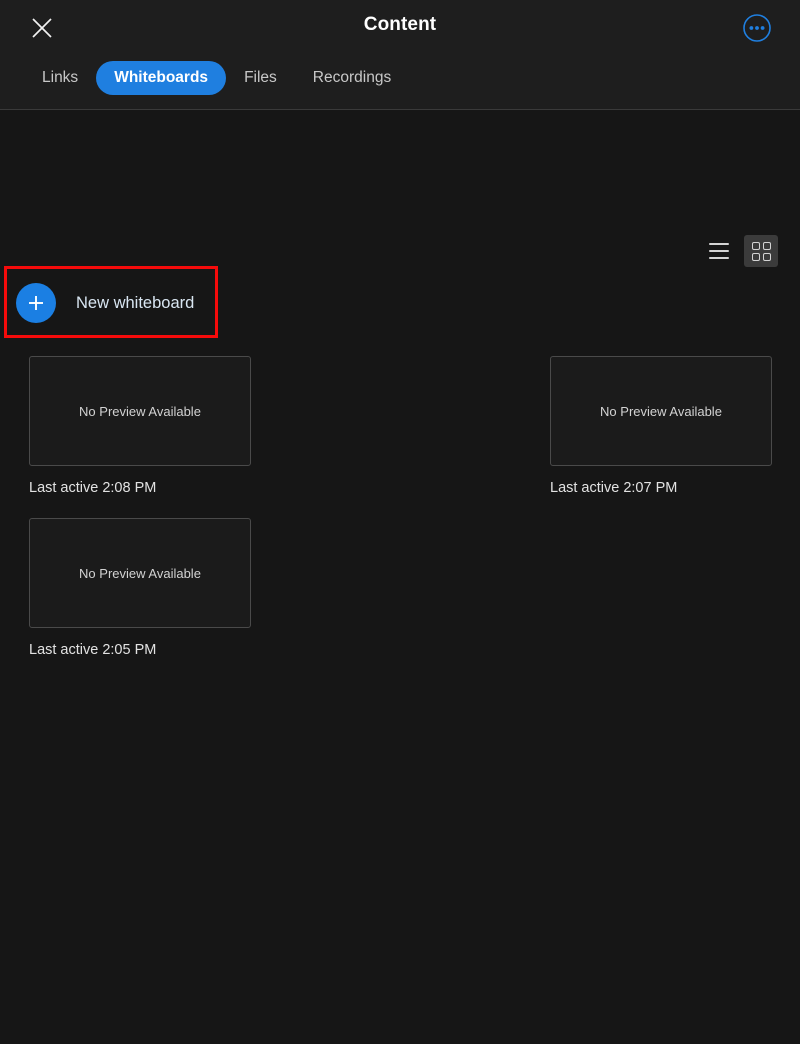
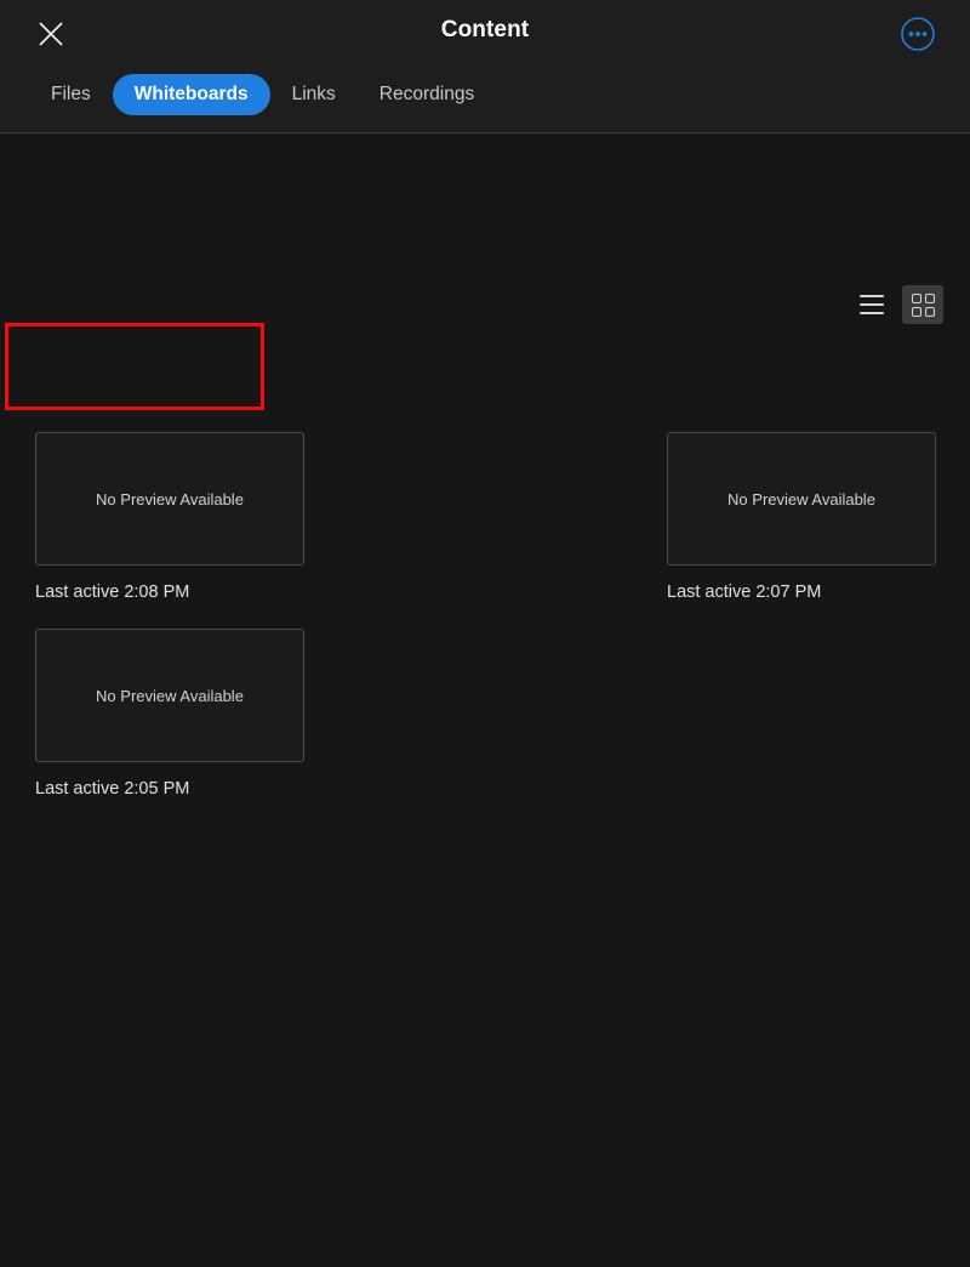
  Content
- Links
+ Files
  Whiteboards
- Files
+ Links
  Recordings
- New whiteboard
  No Preview Available
  Last active 2:08 PM
  No Preview Available
  Last active 2:07 PM
  No Preview Available
  Last active 2:05 PM
